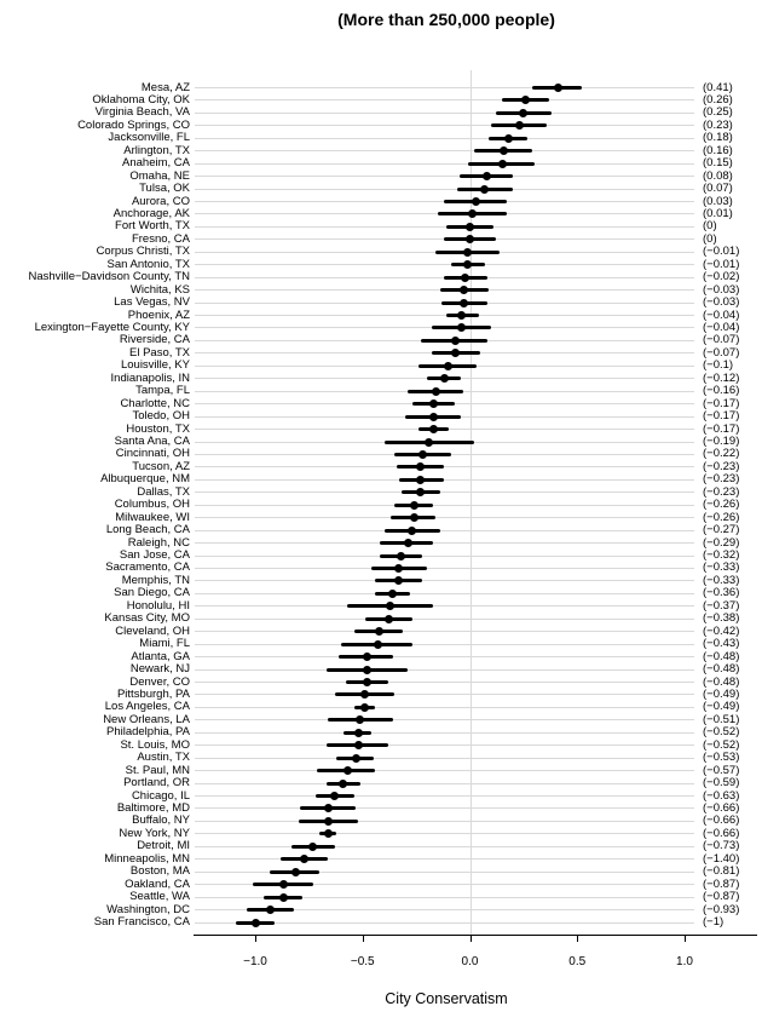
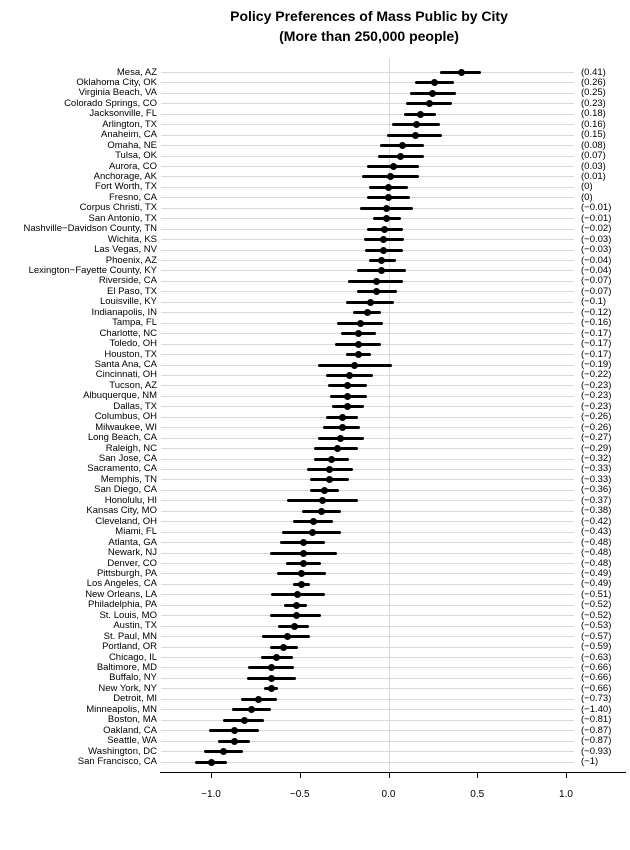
+ Policy Preferences of Mass Public by City
  (More than 250,000 people)
  Mesa, AZ
  (0.41)
  Oklahoma City, OK
  (0.26)
  Virginia Beach, VA
  (0.25)
  Colorado Springs, CO
  (0.23)
  Jacksonville, FL
  (0.18)
  Arlington, TX
  (0.16)
  Anaheim, CA
  (0.15)
  Omaha, NE
  (0.08)
  Tulsa, OK
  (0.07)
  Aurora, CO
  (0.03)
  Anchorage, AK
  (0.01)
  Fort Worth, TX
  (0)
  Fresno, CA
  (0)
  Corpus Christi, TX
  (−0.01)
  San Antonio, TX
  (−0.01)
  Nashville−Davidson County, TN
  (−0.02)
  Wichita, KS
  (−0.03)
  Las Vegas, NV
  (−0.03)
  Phoenix, AZ
  (−0.04)
  Lexington−Fayette County, KY
  (−0.04)
  Riverside, CA
  (−0.07)
  El Paso, TX
  (−0.07)
  Louisville, KY
  (−0.1)
  Indianapolis, IN
  (−0.12)
  Tampa, FL
  (−0.16)
  Charlotte, NC
  (−0.17)
  Toledo, OH
  (−0.17)
  Houston, TX
  (−0.17)
  Santa Ana, CA
  (−0.19)
  Cincinnati, OH
  (−0.22)
  Tucson, AZ
  (−0.23)
  Albuquerque, NM
  (−0.23)
  Dallas, TX
  (−0.23)
  Columbus, OH
  (−0.26)
  Milwaukee, WI
  (−0.26)
  Long Beach, CA
  (−0.27)
  Raleigh, NC
  (−0.29)
  San Jose, CA
  (−0.32)
  Sacramento, CA
  (−0.33)
  Memphis, TN
  (−0.33)
  San Diego, CA
  (−0.36)
  Honolulu, HI
  (−0.37)
  Kansas City, MO
  (−0.38)
  Cleveland, OH
  (−0.42)
  Miami, FL
  (−0.43)
  Atlanta, GA
  (−0.48)
  Newark, NJ
  (−0.48)
  Denver, CO
  (−0.48)
  Pittsburgh, PA
  (−0.49)
  Los Angeles, CA
  (−0.49)
  New Orleans, LA
  (−0.51)
  Philadelphia, PA
  (−0.52)
  St. Louis, MO
  (−0.52)
  Austin, TX
  (−0.53)
  St. Paul, MN
  (−0.57)
  Portland, OR
  (−0.59)
  Chicago, IL
  (−0.63)
  Baltimore, MD
  (−0.66)
  Buffalo, NY
  (−0.66)
  New York, NY
  (−0.66)
  Detroit, MI
  (−0.73)
  Minneapolis, MN
  (−1.40)
  Boston, MA
  (−0.81)
  Oakland, CA
  (−0.87)
  Seattle, WA
  (−0.87)
  Washington, DC
  (−0.93)
  San Francisco, CA
  (−1)
  −1.0
  −0.5
  0.0
  0.5
  1.0
- City Conservatism
